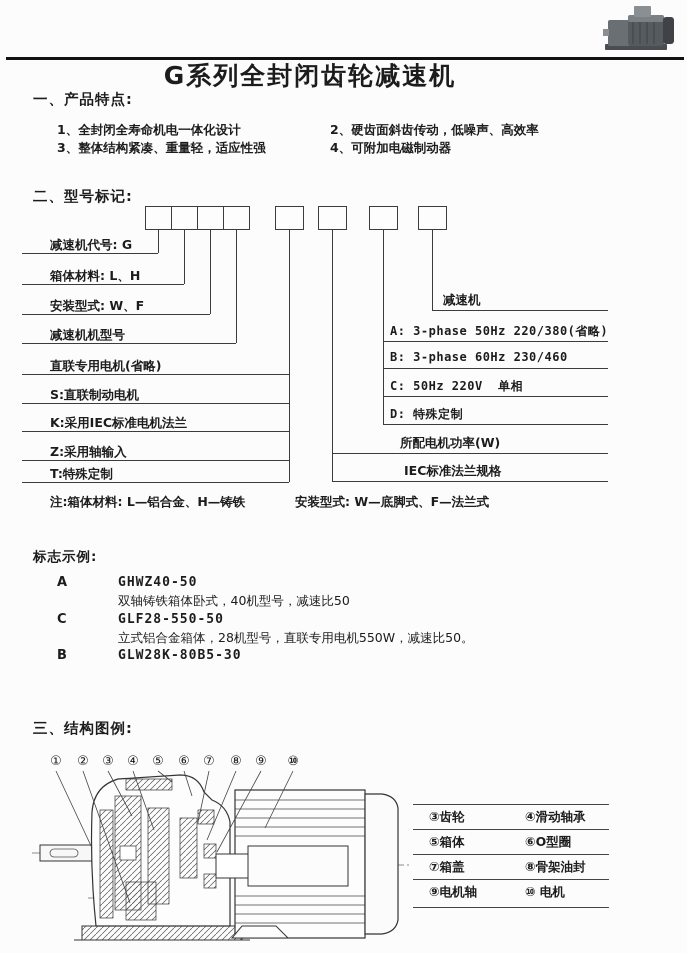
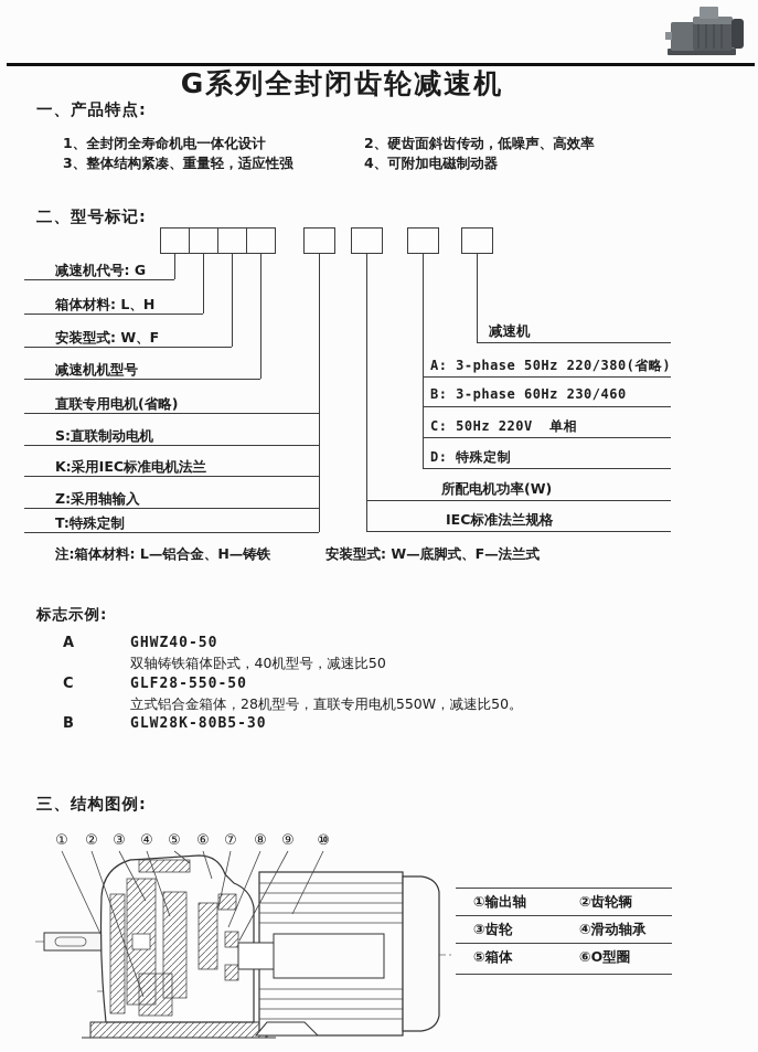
  G系列全封闭齿轮减速机
  一、产品特点:
  1、全封闭全寿命机电一体化设计
  2、硬齿面斜齿传动，低噪声、高效率
  3、整体结构紧凑、重量轻，适应性强
  4、可附加电磁制动器
  二、型号标记:
  减速机代号: G
  箱体材料: L、H
  安装型式: W、F
  减速机机型号
  直联专用电机(省略)
  S:直联制动电机
  K:采用IEC标准电机法兰
  Z:采用轴输入
  T:特殊定制
  减速机
  A: 3-phase 50Hz 220/380(省略)
  B: 3-phase 60Hz 230/460
  C: 50Hz 220V 单相
  D: 特殊定制
  所配电机功率(W)
  IEC标准法兰规格
  注:箱体材料: L—铝合金、H—铸铁
  安装型式: W—底脚式、F—法兰式
  标志示例:
  A
  GHWZ40-50
  双轴铸铁箱体卧式，40机型号，减速比50
  C
  GLF28-550-50
  立式铝合金箱体，28机型号，直联专用电机550W，减速比50。
  B
  GLW28K-80B5-30
  三、结构图例:
  ①
  ②
  ③
  ④
  ⑤
  ⑥
  ⑦
  ⑧
  ⑨
  ⑩
+ ①输出轴
+ ②齿轮辆
  ③齿轮
  ④滑动轴承
  ⑤箱体
  ⑥O型圈
- ⑦箱盖
- ⑧骨架油封
- ⑨电机轴
- ⑩ 电机
